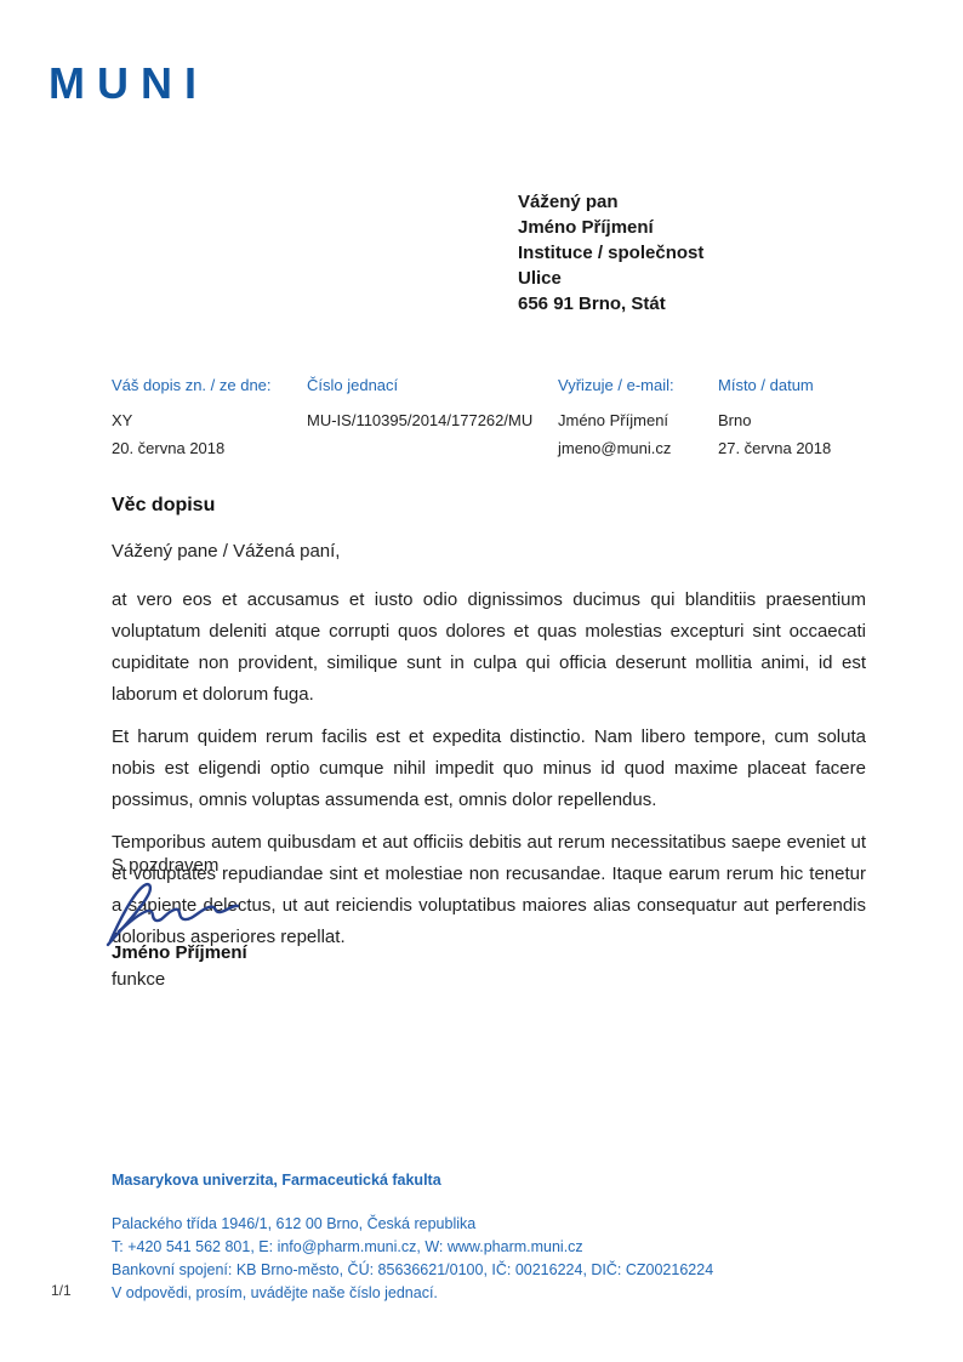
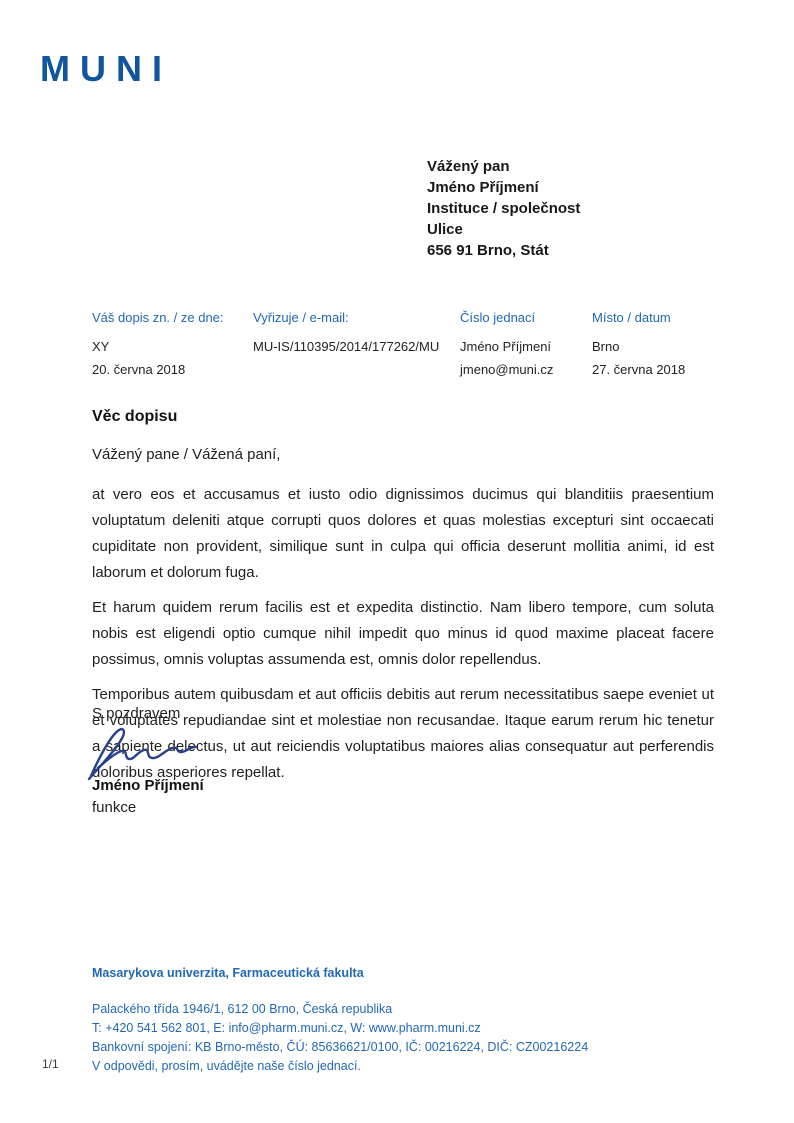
  MUNI
  Vážený pan
  Jméno Příjmení
  Instituce / společnost
  Ulice
  656 91 Brno, Stát
  Váš dopis zn. / ze dne:
  XY
  20. června 2018
- Číslo jednací
+ Vyřizuje / e-mail:
  MU-IS/110395/2014/177262/MU
- Vyřizuje / e-mail:
+ Číslo jednací
  Jméno Příjmení
  jmeno@muni.cz
  Místo / datum
  Brno
  27. června 2018
  Věc dopisu
  Vážený pane / Vážená paní,
  at vero eos et accusamus et iusto odio dignissimos ducimus qui blanditiis praesentium voluptatum deleniti atque corrupti quos dolores et quas molestias excepturi sint occaecati cupiditate non provident, similique sunt in culpa qui officia deserunt mollitia animi, id est laborum et dolorum fuga.
  Et harum quidem rerum facilis est et expedita distinctio. Nam libero tempore, cum soluta nobis est eligendi optio cumque nihil impedit quo minus id quod maxime placeat facere possimus, omnis voluptas assumenda est, omnis dolor repellendus.
  Temporibus autem quibusdam et aut officiis debitis aut rerum necessitatibus saepe eveniet ut et voluptates repudiandae sint et molestiae non recusandae. Itaque earum rerum hic tenetur a spiente delctus, ut aut reiciendis voluptatibus maiores alias consequatur aut perferendis oloribus asperiores repellat.
  S pozdravem
  Jméno Příjmení
  funkce
  Masarykova univerzita, Farmaceutická fakulta
  Palackého třída 1946/1, 612 00 Brno, Česká republika
  T: +420 541 562 801, E: info@pharm.muni.cz, W: www.pharm.muni.cz
  Bankovní spojení: KB Brno-město, ČÚ: 85636621/0100, IČ: 00216224, DIČ: CZ00216224
  V odpovědi, prosím, uvádějte naše číslo jednací.
  1/1
